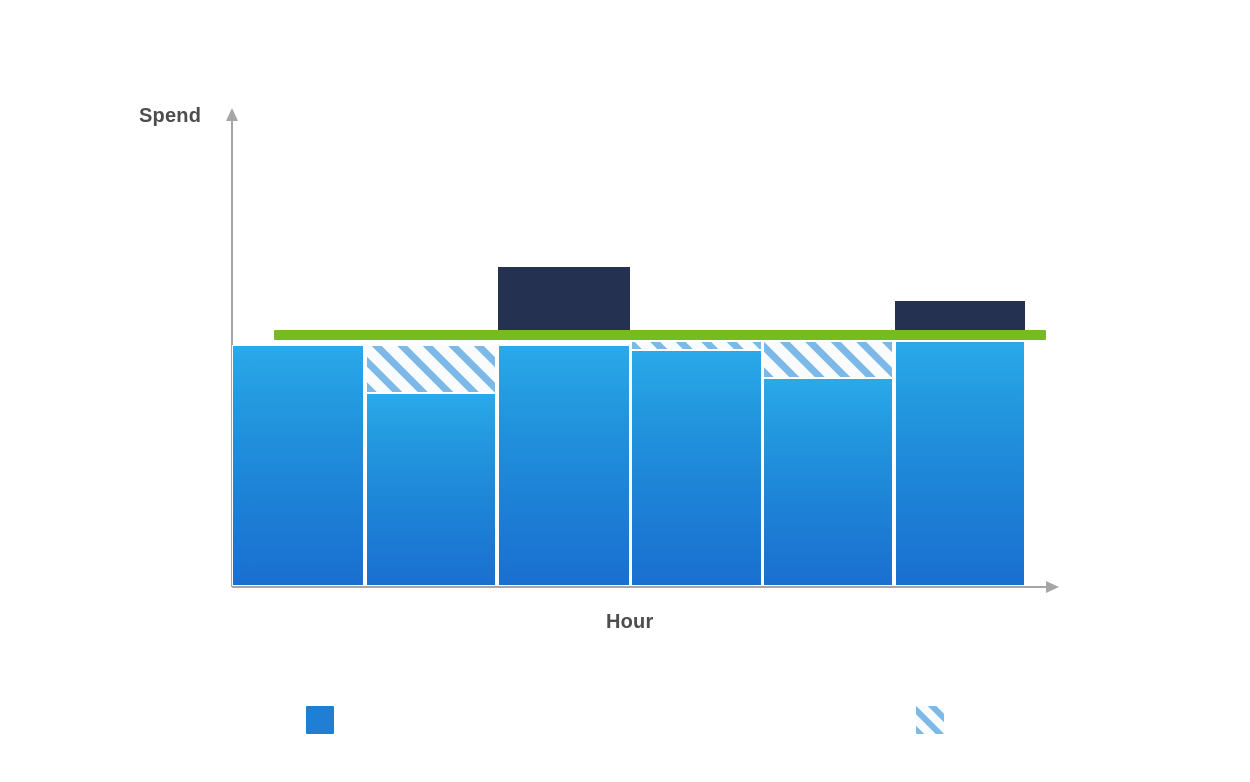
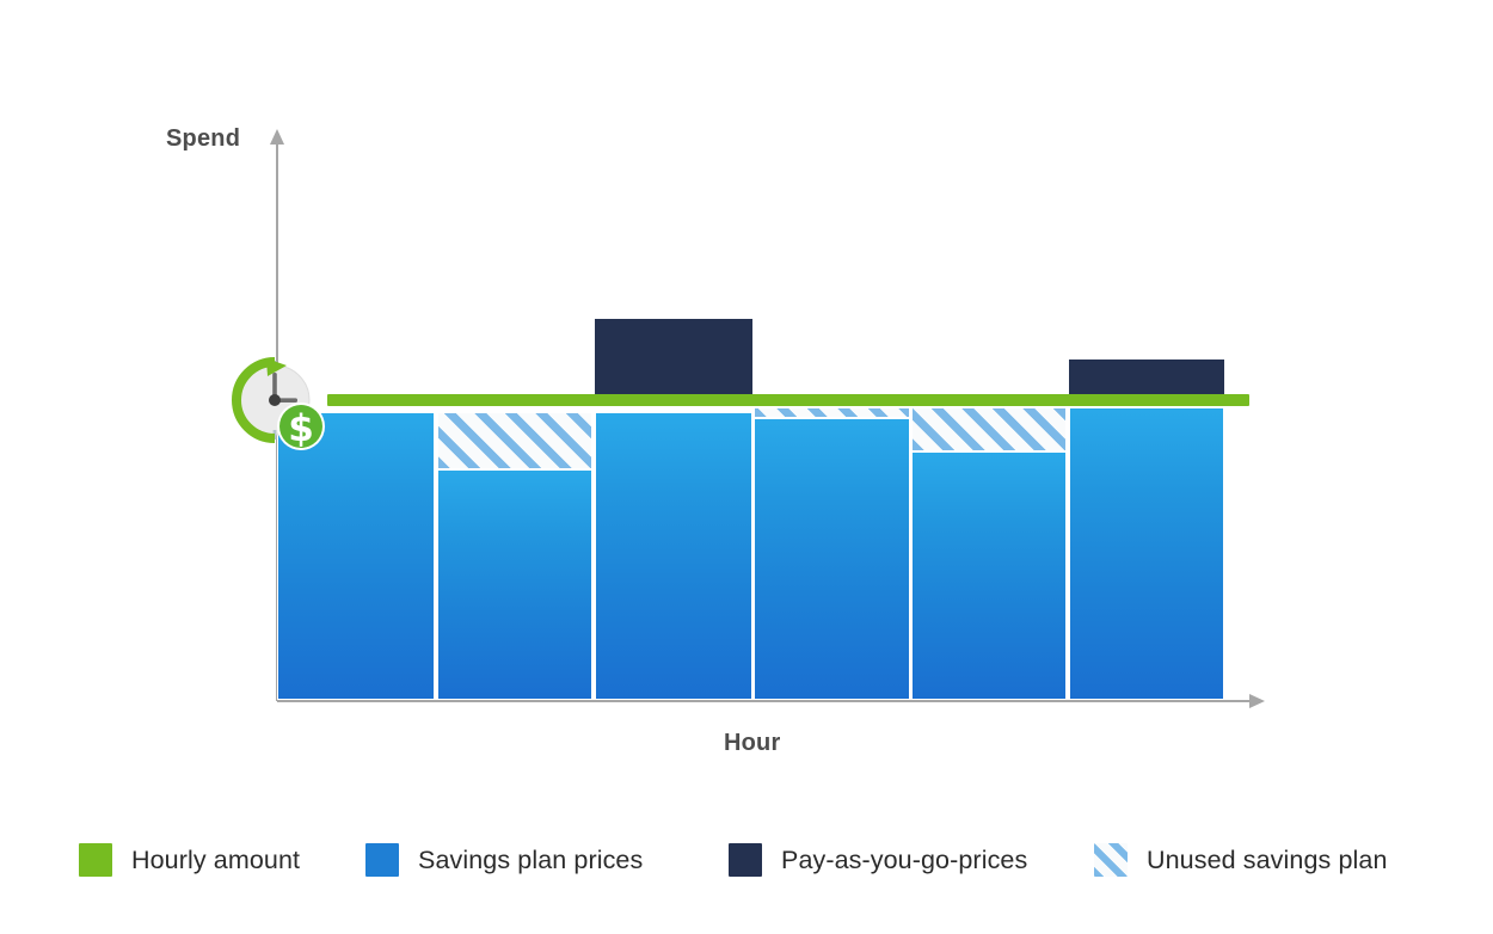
  Spend
  Hour
+ $
+ Hourly amount
+ Savings plan prices
+ Pay-as-you-go-prices
+ Unused savings plan
